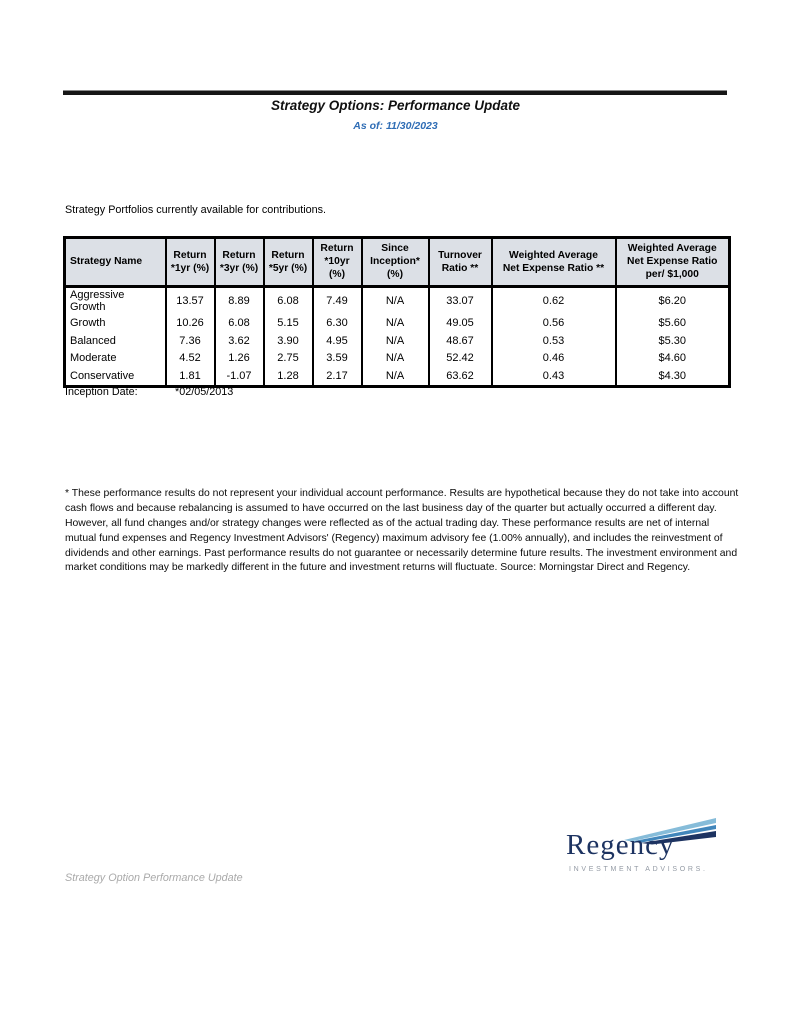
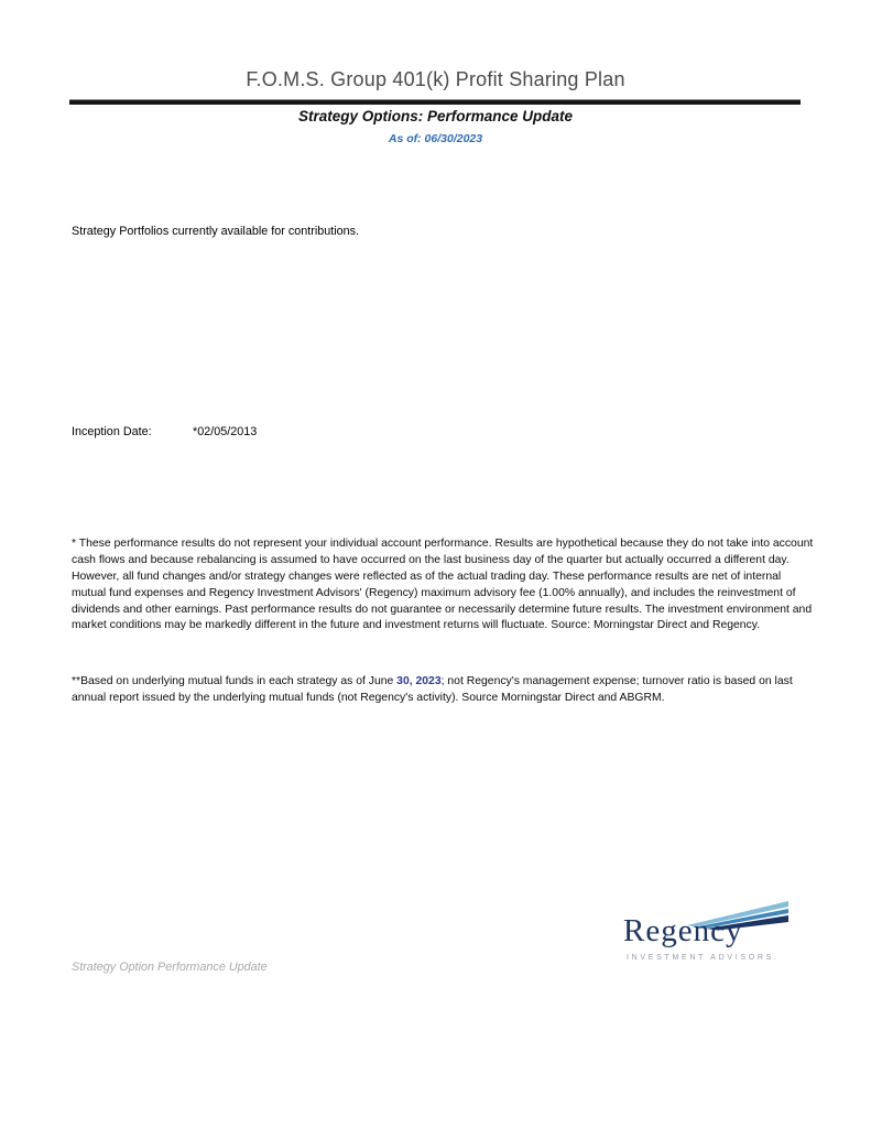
+ F.O.M.S. Group 401(k) Profit Sharing Plan
  Strategy Options: Performance Update
- As of: 11/30/2023
+ As of: 06/30/2023
  Strategy Portfolios currently available for contributions.
- Strategy Name	Return *1yr (%)	Return *3yr (%)	Return *5yr (%)	Return *10yr (%)	Since Inception* (%)	Turnover Ratio **	Weighted Average Net Expense Ratio **	Weighted Average Net Expense Ratio per/ $1,000
- Aggressive Growth	13.57	8.89	6.08	7.49	N/A	33.07	0.62	$6.20
- Growth	10.26	6.08	5.15	6.30	N/A	49.05	0.56	$5.60
- Balanced	7.36	3.62	3.90	4.95	N/A	48.67	0.53	$5.30
- Moderate	4.52	1.26	2.75	3.59	N/A	52.42	0.46	$4.60
- Conservative	1.81	-1.07	1.28	2.17	N/A	63.62	0.43	$4.30
  Inception Date: *02/05/2013
  * These performance results do not represent your individual account performance. Results are hypothetical because they do not take into account cash flows and because rebalancing is assumed to have occurred on the last business day of the quarter but actually occurred a different day. However, all fund changes and/or strategy changes were reflected as of the actual trading day. These performance results are net of internal mutual fund expenses and Regency Investment Advisors' (Regency) maximum advisory fee (1.00% annually), and includes the reinvestment of dividends and other earnings. Past performance results do not guarantee or necessarily determine future results. The investment environment and market conditions may be markedly different in the future and investment returns will fluctuate. Source: Morningstar Direct and Regency.
+ **Based on underlying mutual funds in each strategy as of June 30, 2023; not Regency's management expense; turnover ratio is based on last annual report issued by the underlying mutual funds (not Regency's activity). Source Morningstar Direct and ABGRM.
  Regency
  Strategy Option Performance Update
